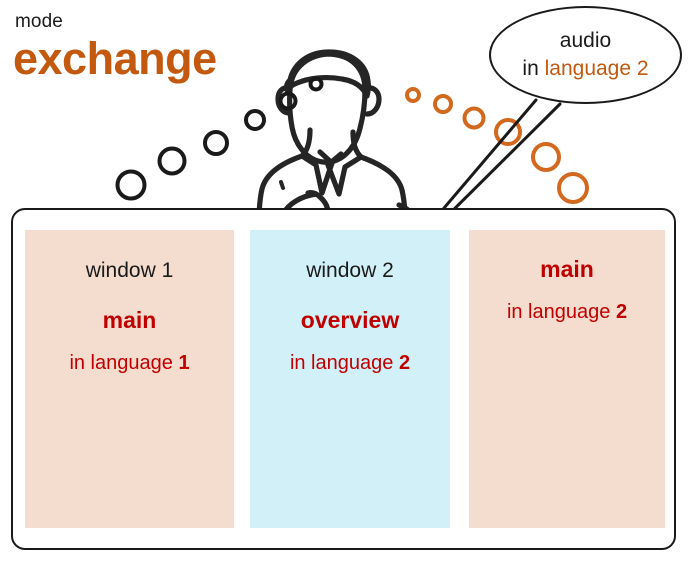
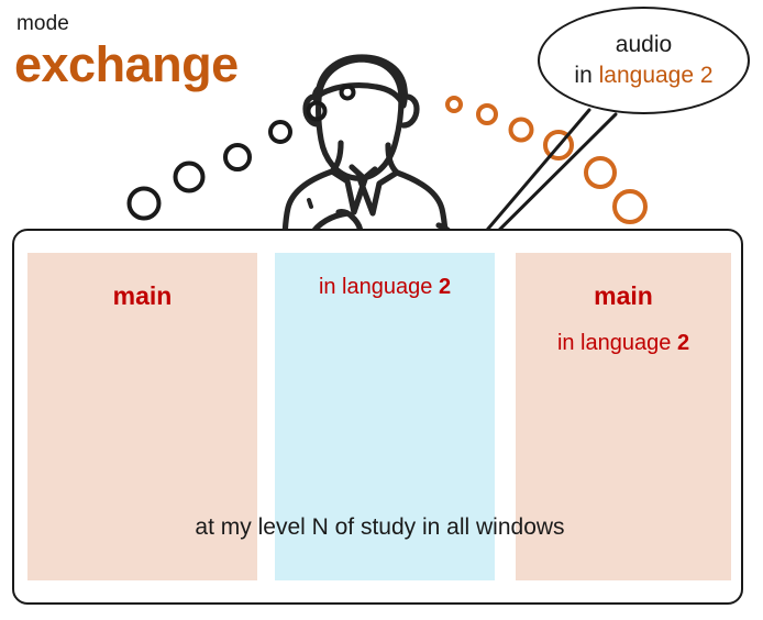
  mode
  exchange
  audio
  in language 2
- window 1
  main
- in language 1
- window 2
- overview
  in language 2
  main
  in language 2
+ at my level N of study in all windows
